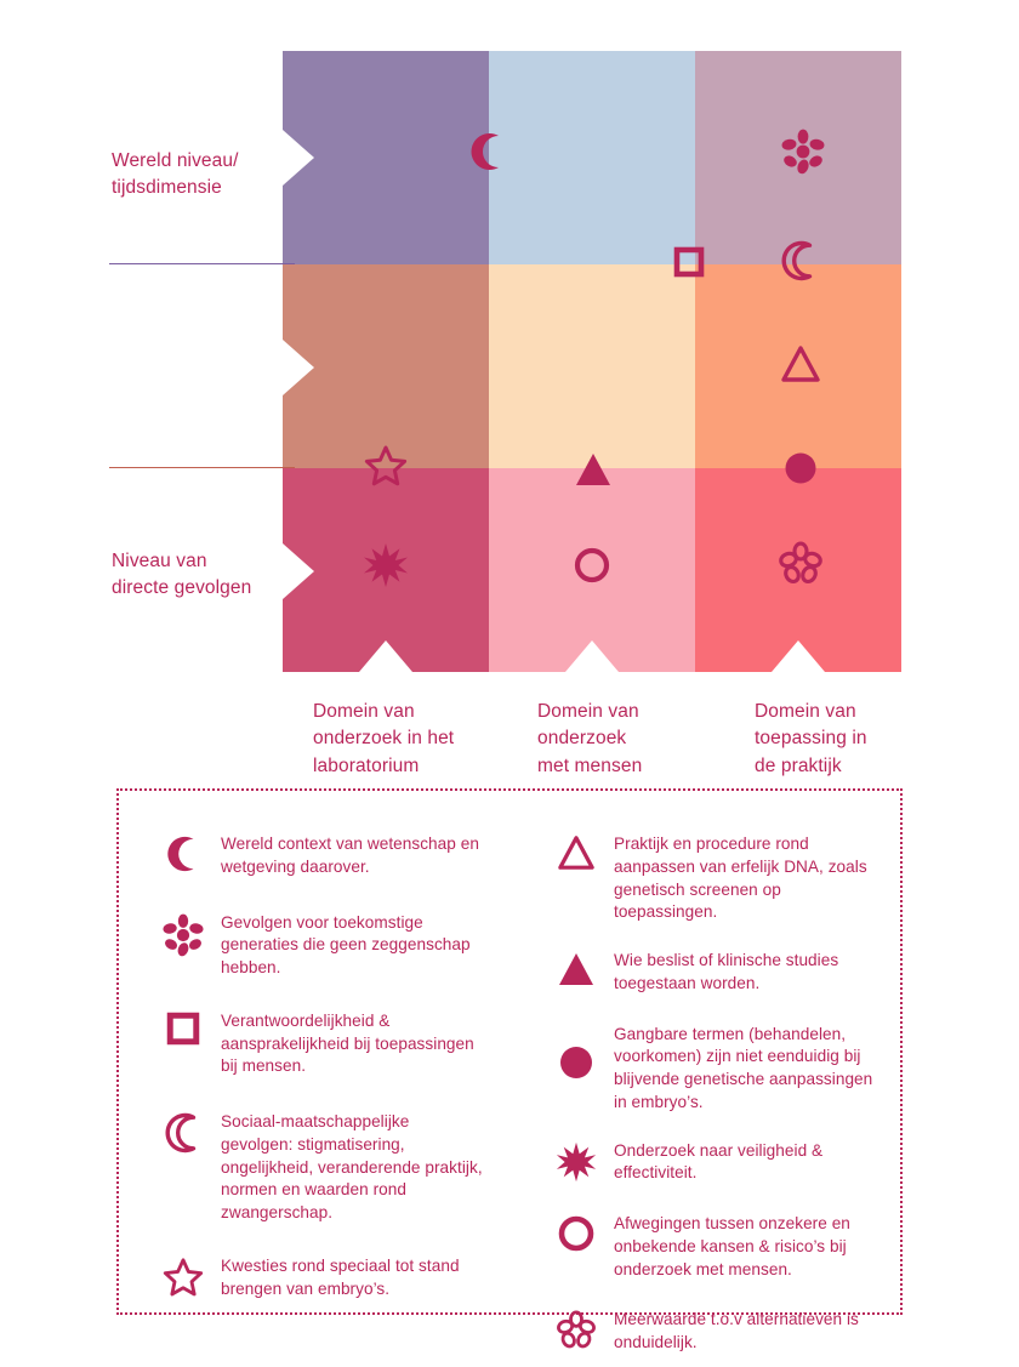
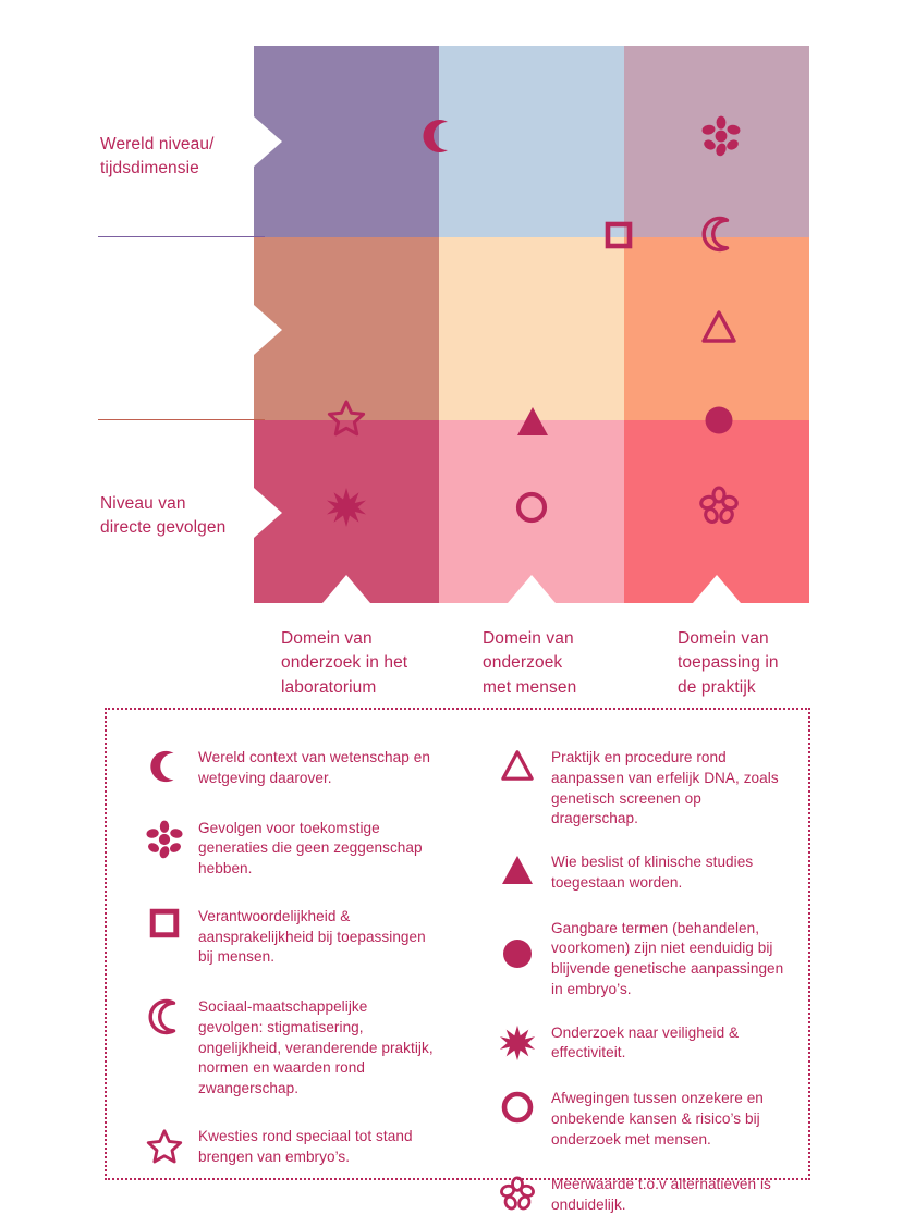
  Wereld niveau/
  tijdsdimensie
  Niveau van
  directe gevolgen
  Domein van
  onderzoek in het
  laboratorium
  Domein van
  onderzoek
  met mensen
  Domein van
  toepassing in
  de praktijk
  Wereld context van wetenschap en wetgeving daarover.
  Gevolgen voor toekomstige generaties die geen zeggenschap hebben.
  Verantwoordelijkheid & aansprakelijkheid bij toepassingen bij mensen.
  Sociaal-maatschappelijke gevolgen: stigmatisering, ongelijkheid, veranderende praktijk, normen en waarden rond zwangerschap.
  Kwesties rond speciaal tot stand brengen van embryo’s.
- Praktijk en procedure rond aanpassen van erfelijk DNA, zoals genetisch screenen op toepassingen.
+ Praktijk en procedure rond aanpassen van erfelijk DNA, zoals genetisch screenen op dragerschap.
  Wie beslist of klinische studies toegestaan worden.
  Gangbare termen (behandelen, voorkomen) zijn niet eenduidig bij blijvende genetische aanpassingen in embryo’s.
  Onderzoek naar veiligheid & effectiviteit.
  Afwegingen tussen onzekere en onbekende kansen & risico’s bij onderzoek met mensen.
  Meerwaarde t.o.v alternatieven is onduidelijk.
